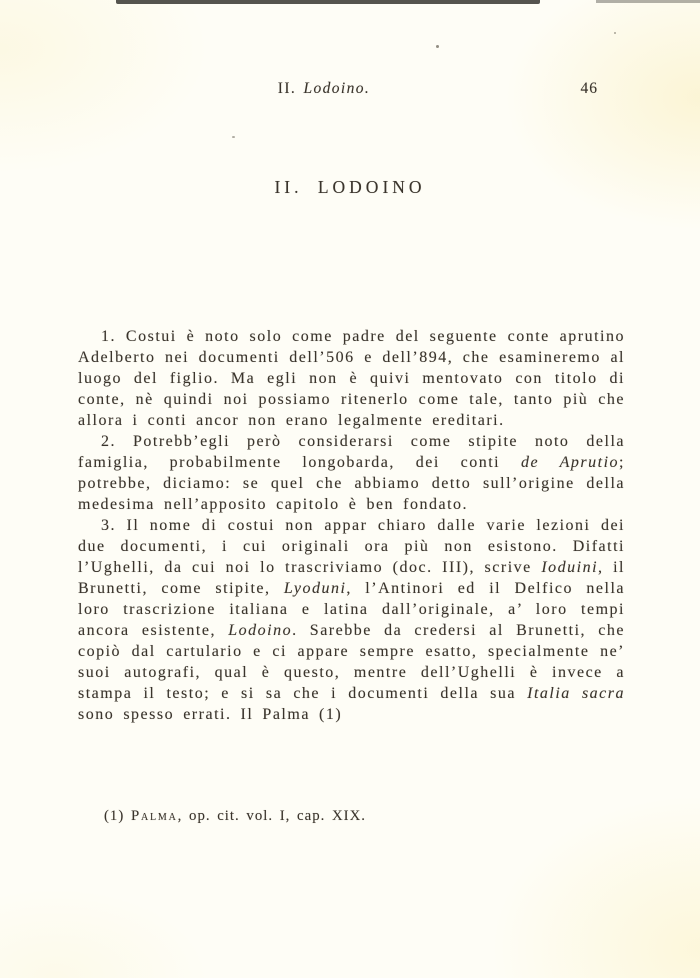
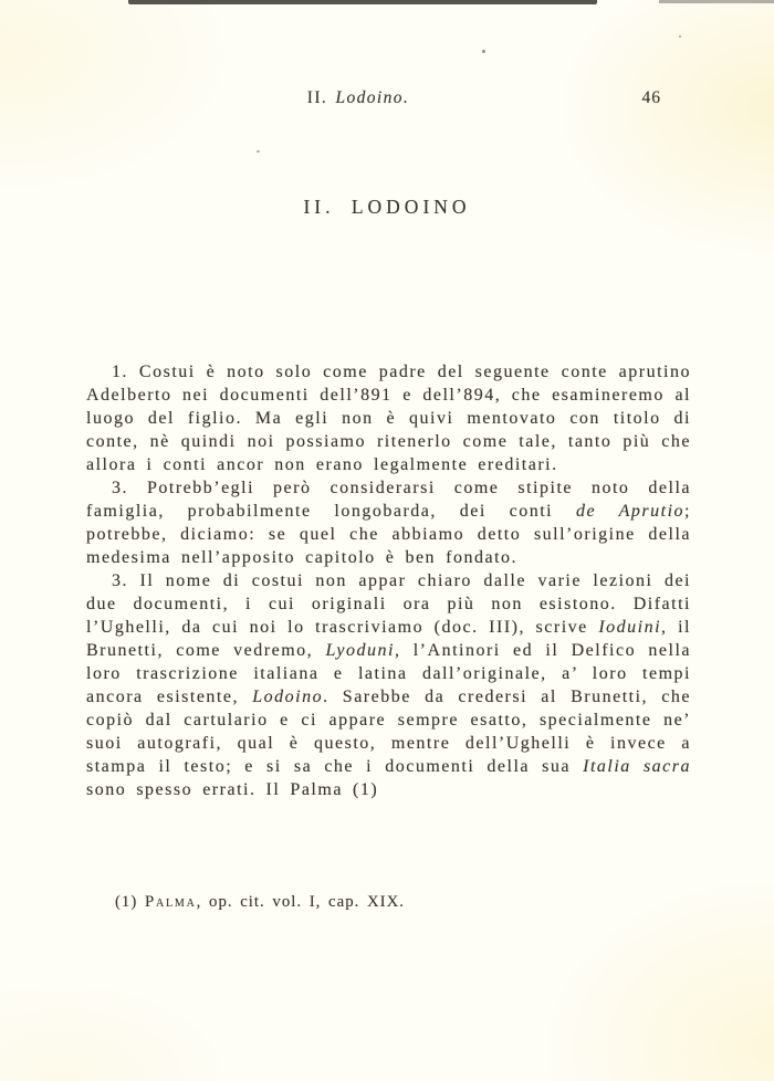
  II. Lodoino.
  46
  II. LODOINO
- 1. Costui è noto solo come padre del seguente conte aprutino Adelberto nei documenti dell’506 e dell’894, che esamineremo al luogo del figlio. Ma egli non è quivi mentovato con titolo di conte, nè quindi noi possiamo ritenerlo come tale, tanto più che allora i conti ancor non erano legalmente ereditari.
+ 1. Costui è noto solo come padre del seguente conte aprutino Adelberto nei documenti dell’891 e dell’894, che esamineremo al luogo del figlio. Ma egli non è quivi mentovato con titolo di conte, nè quindi noi possiamo ritenerlo come tale, tanto più che allora i conti ancor non erano legalmente ereditari.
- 2. Potrebb’egli però considerarsi come stipite noto della famiglia, probabilmente longobarda, dei conti de Aprutio; potrebbe, diciamo: se quel che abbiamo detto sull’origine della medesima nell’apposito capitolo è ben fondato.
+ 3. Potrebb’egli però considerarsi come stipite noto della famiglia, probabilmente longobarda, dei conti de Aprutio; potrebbe, diciamo: se quel che abbiamo detto sull’origine della medesima nell’apposito capitolo è ben fondato.
- 3. Il nome di costui non appar chiaro dalle varie lezioni dei due documenti, i cui originali ora più non esistono. Difatti l’Ughelli, da cui noi lo trascriviamo (doc. III), scrive Ioduini, il Brunetti, come stipite, Lyoduni, l’Antinori ed il Delfico nella loro trascrizione italiana e latina dall’originale, a’ loro tempi ancora esistente, Lodoino. Sarebbe da credersi al Brunetti, che copiò dal cartulario e ci appare sempre esatto, specialmente ne’ suoi autografi, qual è questo, mentre dell’Ughelli è invece a stampa il testo; e si sa che i documenti della sua Italia sacra sono spesso errati. Il Palma (1)
+ 3. Il nome di costui non appar chiaro dalle varie lezioni dei due documenti, i cui originali ora più non esistono. Difatti l’Ughelli, da cui noi lo trascriviamo (doc. III), scrive Ioduini, il Brunetti, come vedremo, Lyoduni, l’Antinori ed il Delfico nella loro trascrizione italiana e latina dall’originale, a’ loro tempi ancora esistente, Lodoino. Sarebbe da credersi al Brunetti, che copiò dal cartulario e ci appare sempre esatto, specialmente ne’ suoi autografi, qual è questo, mentre dell’Ughelli è invece a stampa il testo; e si sa che i documenti della sua Italia sacra sono spesso errati. Il Palma (1)
  (1) Palma, op. cit. vol. I, cap. XIX.
